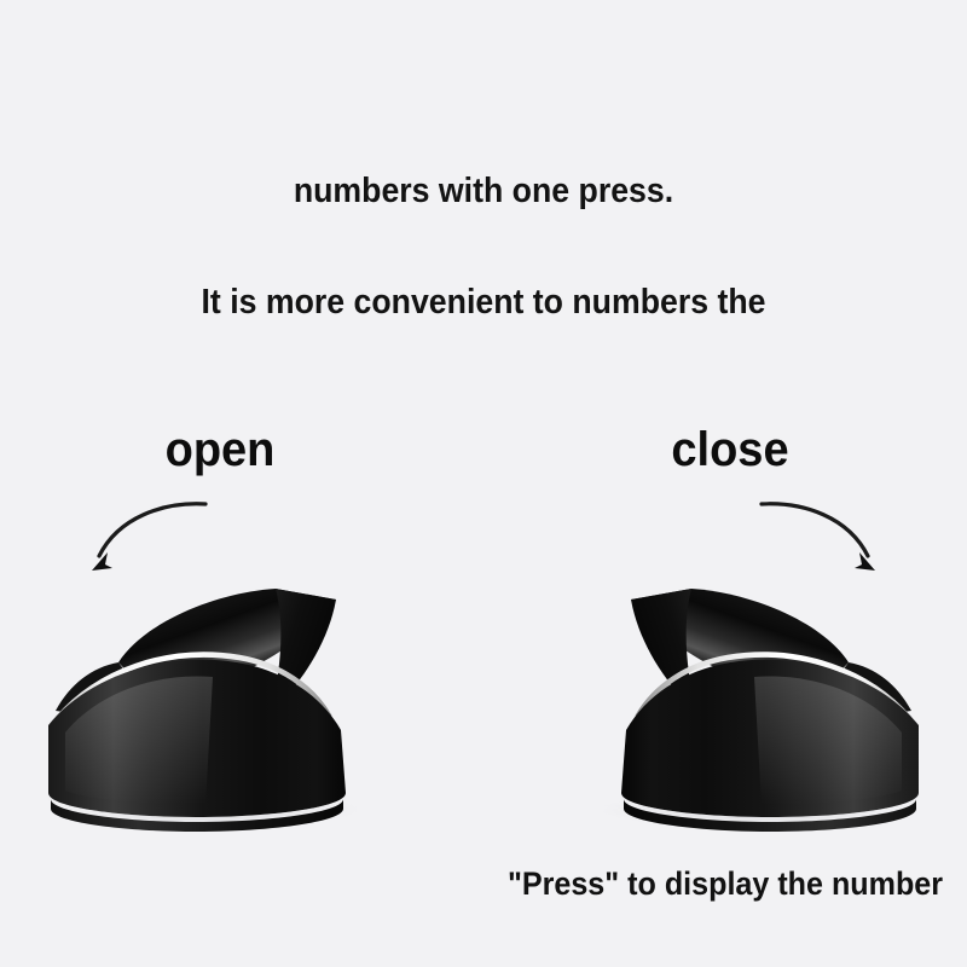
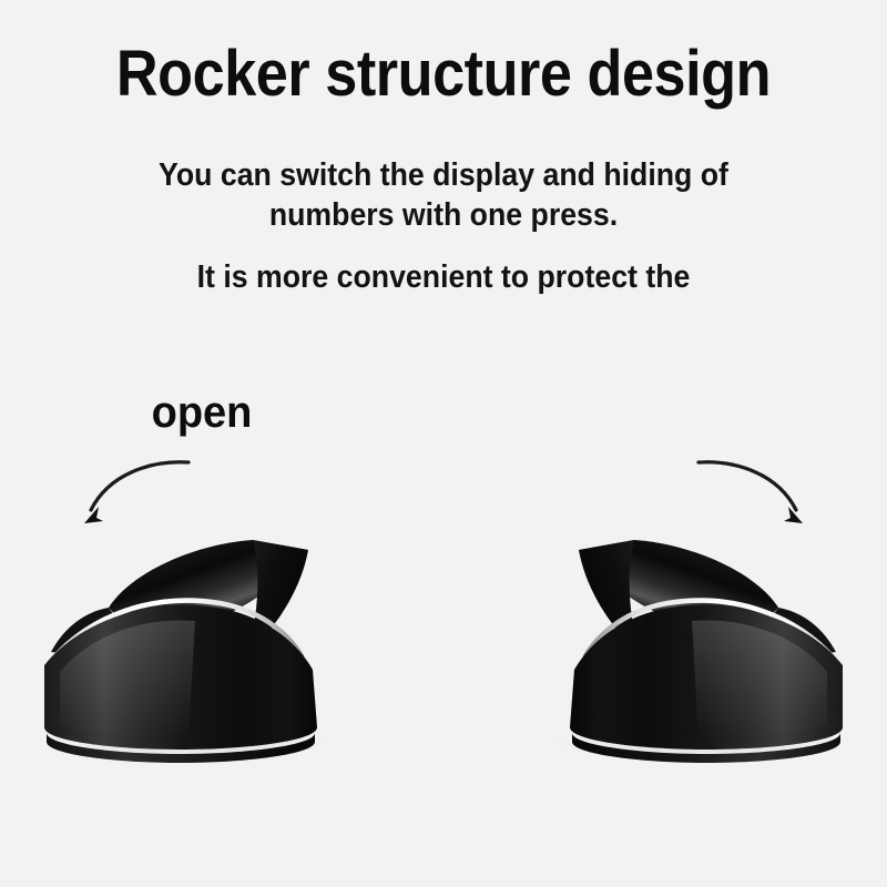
+ Rocker structure design
+ You can switch the display and hiding of
  numbers with one press.
- It is more convenient to numbers the
+ It is more convenient to protect the
  open
- close
- "Press" to display the number
